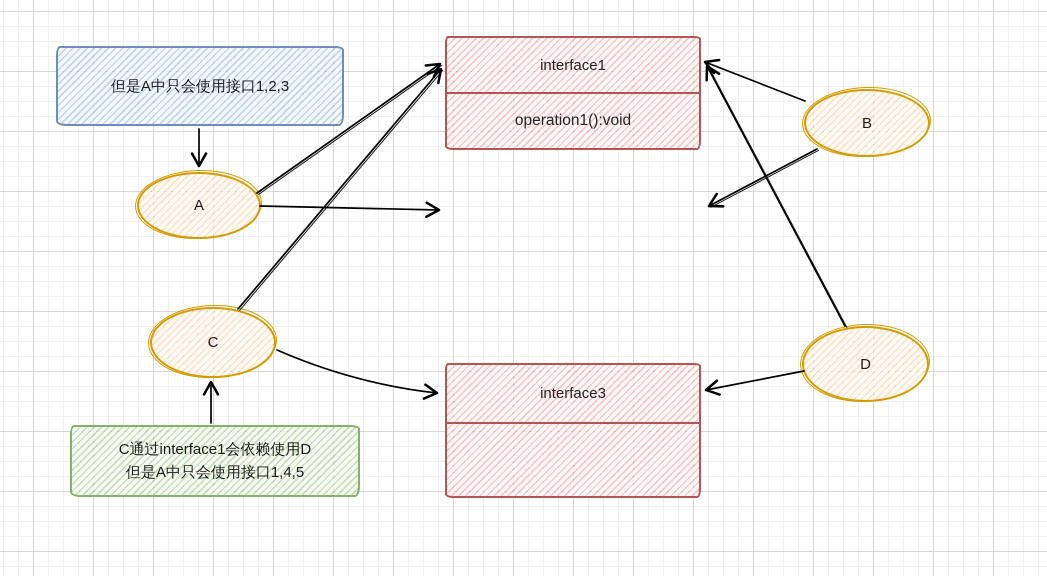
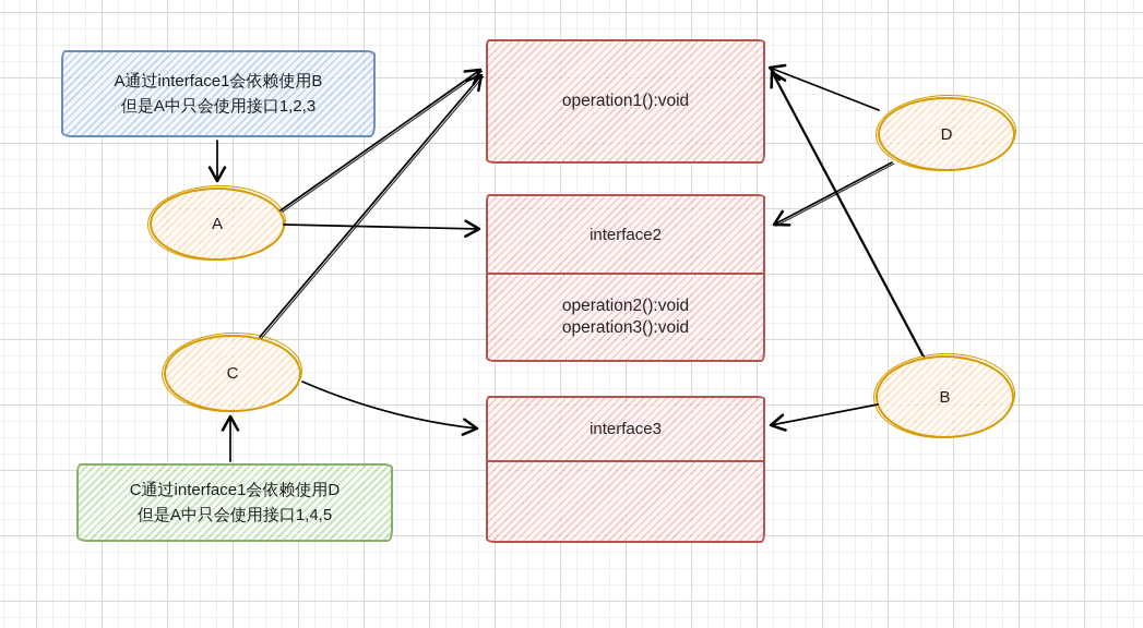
+ A通过interface1会依赖使用B
  但是A中只会使用接口1,2,3
  C通过interface1会依赖使用D
  但是A中只会使用接口1,4,5
- interface1
  operation1():void
+ interface2
+ operation2():void
+ operation3():void
  interface3
  A
- B
+ D
  C
- D
+ B
